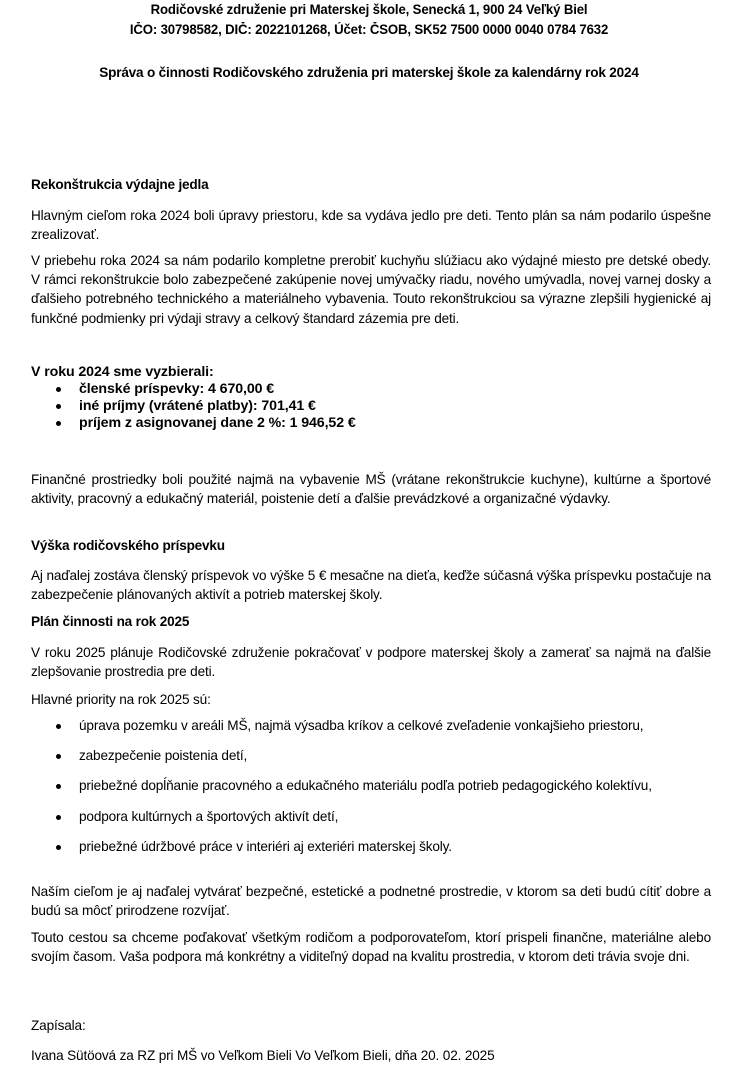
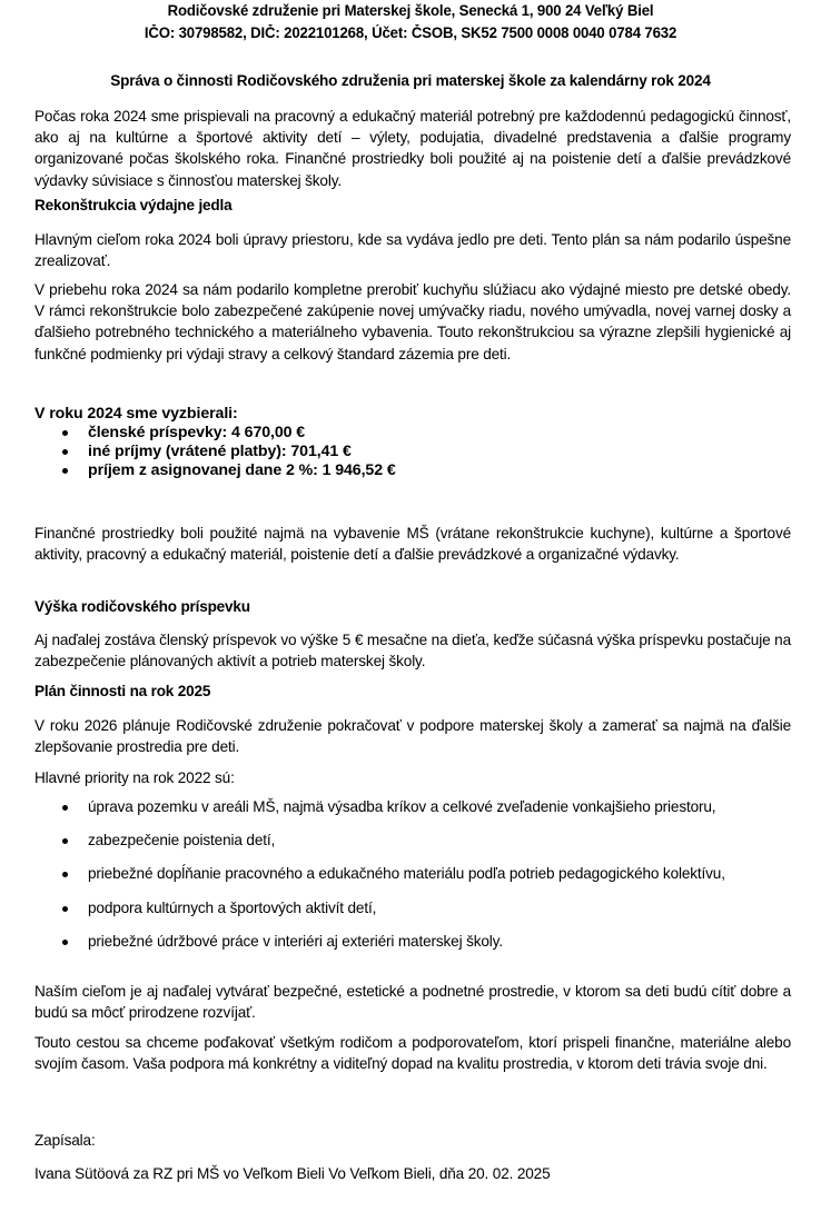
  Rodičovské združenie pri Materskej škole, Senecká 1, 900 24 Veľký Biel
- IČO: 30798582, DIČ: 2022101268, Účet: ČSOB, SK52 7500 0000 0040 0784 7632
+ IČO: 30798582, DIČ: 2022101268, Účet: ČSOB, SK52 7500 0008 0040 0784 7632
  Správa o činnosti Rodičovského združenia pri materskej škole za kalendárny rok 2024
+ Počas roka 2024 sme prispievali na pracovný a edukačný materiál potrebný pre každodennú pedagogickú činnosť, ako aj na kultúrne a športové aktivity detí – výlety, podujatia, divadelné predstavenia a ďalšie programy organizované počas školského roka. Finančné prostriedky boli použité aj na poistenie detí a ďalšie prevádzkové výdavky súvisiace s činnosťou materskej školy.
  Rekonštrukcia výdajne jedla
  Hlavným cieľom roka 2024 boli úpravy priestoru, kde sa vydáva jedlo pre deti. Tento plán sa nám podarilo úspešne zrealizovať.
  V priebehu roka 2024 sa nám podarilo kompletne prerobiť kuchyňu slúžiacu ako výdajné miesto pre detské obedy. V rámci rekonštrukcie bolo zabezpečené zakúpenie novej umývačky riadu, nového umývadla, novej varnej dosky a ďalšieho potrebného technického a materiálneho vybavenia. Touto rekonštrukciou sa výrazne zlepšili hygienické aj funkčné podmienky pri výdaji stravy a celkový štandard zázemia pre deti.
  V roku 2024 sme vyzbierali:
  členské príspevky: 4 670,00 €
  iné príjmy (vrátené platby): 701,41 €
  príjem z asignovanej dane 2 %: 1 946,52 €
  Finančné prostriedky boli použité najmä na vybavenie MŠ (vrátane rekonštrukcie kuchyne), kultúrne a športové aktivity, pracovný a edukačný materiál, poistenie detí a ďalšie prevádzkové a organizačné výdavky.
  Výška rodičovského príspevku
  Aj naďalej zostáva členský príspevok vo výške 5 € mesačne na dieťa, keďže súčasná výška príspevku postačuje na zabezpečenie plánovaných aktivít a potrieb materskej školy.
  Plán činnosti na rok 2025
- V roku 2025 plánuje Rodičovské združenie pokračovať v podpore materskej školy a zamerať sa najmä na ďalšie zlepšovanie prostredia pre deti.
+ V roku 2026 plánuje Rodičovské združenie pokračovať v podpore materskej školy a zamerať sa najmä na ďalšie zlepšovanie prostredia pre deti.
- Hlavné priority na rok 2025 sú:
+ Hlavné priority na rok 2022 sú:
  úprava pozemku v areáli MŠ, najmä výsadba kríkov a celkové zveľadenie vonkajšieho priestoru,
  zabezpečenie poistenia detí,
  priebežné dopĺňanie pracovného a edukačného materiálu podľa potrieb pedagogického kolektívu,
  podpora kultúrnych a športových aktivít detí,
  priebežné údržbové práce v interiéri aj exteriéri materskej školy.
  Naším cieľom je aj naďalej vytvárať bezpečné, estetické a podnetné prostredie, v ktorom sa deti budú cítiť dobre a budú sa môcť prirodzene rozvíjať.
  Touto cestou sa chceme poďakovať všetkým rodičom a podporovateľom, ktorí prispeli finančne, materiálne alebo svojím časom. Vaša podpora má konkrétny a viditeľný dopad na kvalitu prostredia, v ktorom deti trávia svoje dni.
  Zapísala:
  Ivana Sütöová za RZ pri MŠ vo Veľkom Bieli Vo Veľkom Bieli, dňa 20. 02. 2025
